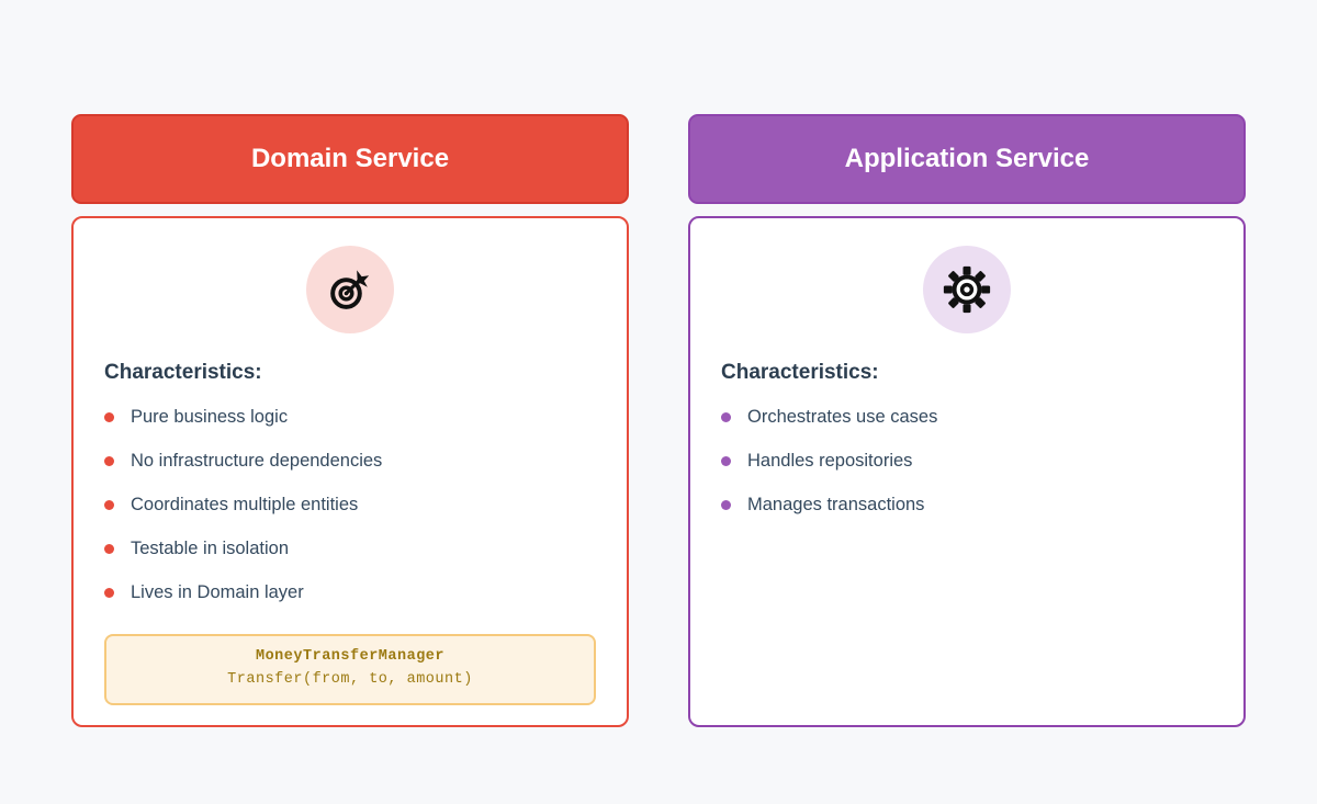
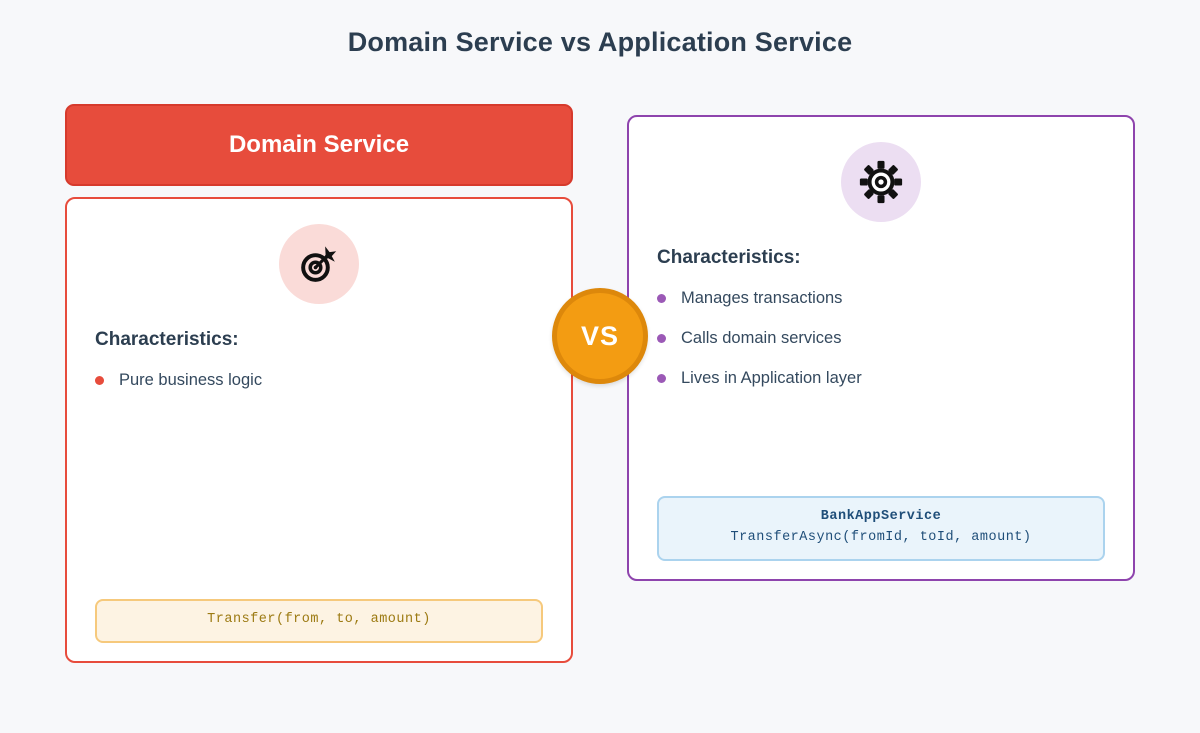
+ Domain Service vs Application Service
  Domain Service
  Characteristics:
  Pure business logic
- No infrastructure dependencies
- Coordinates multiple entities
- Testable in isolation
- Lives in Domain layer
- MoneyTransferManager
  Transfer(from, to, amount)
- Application Service
  Characteristics:
- Orchestrates use cases
- Handles repositories
  Manages transactions
+ Calls domain services
+ Lives in Application layer
+ BankAppService
+ TransferAsync(fromId, toId, amount)
+ VS
